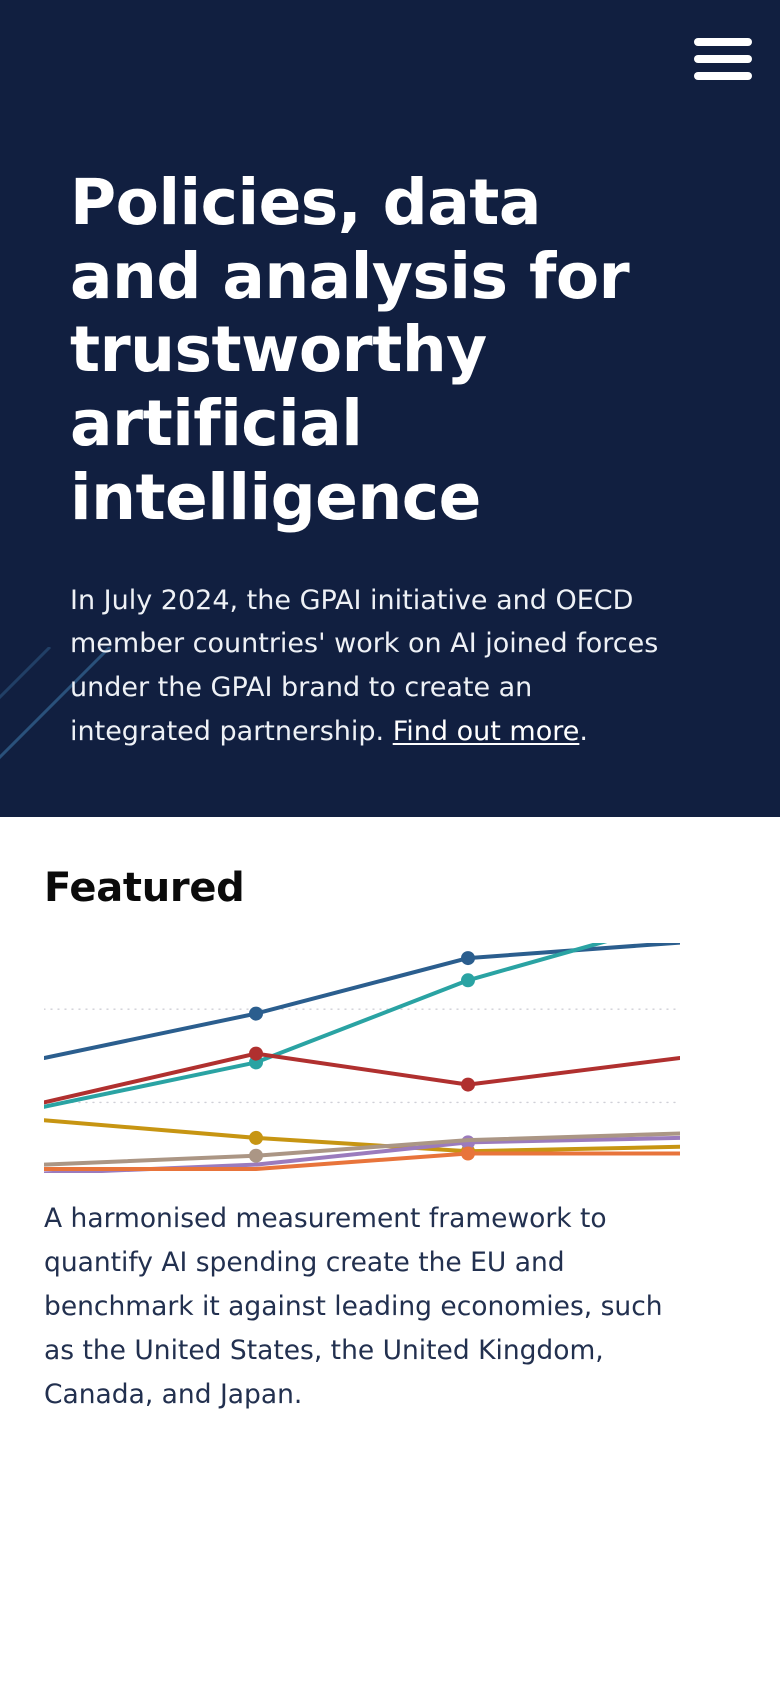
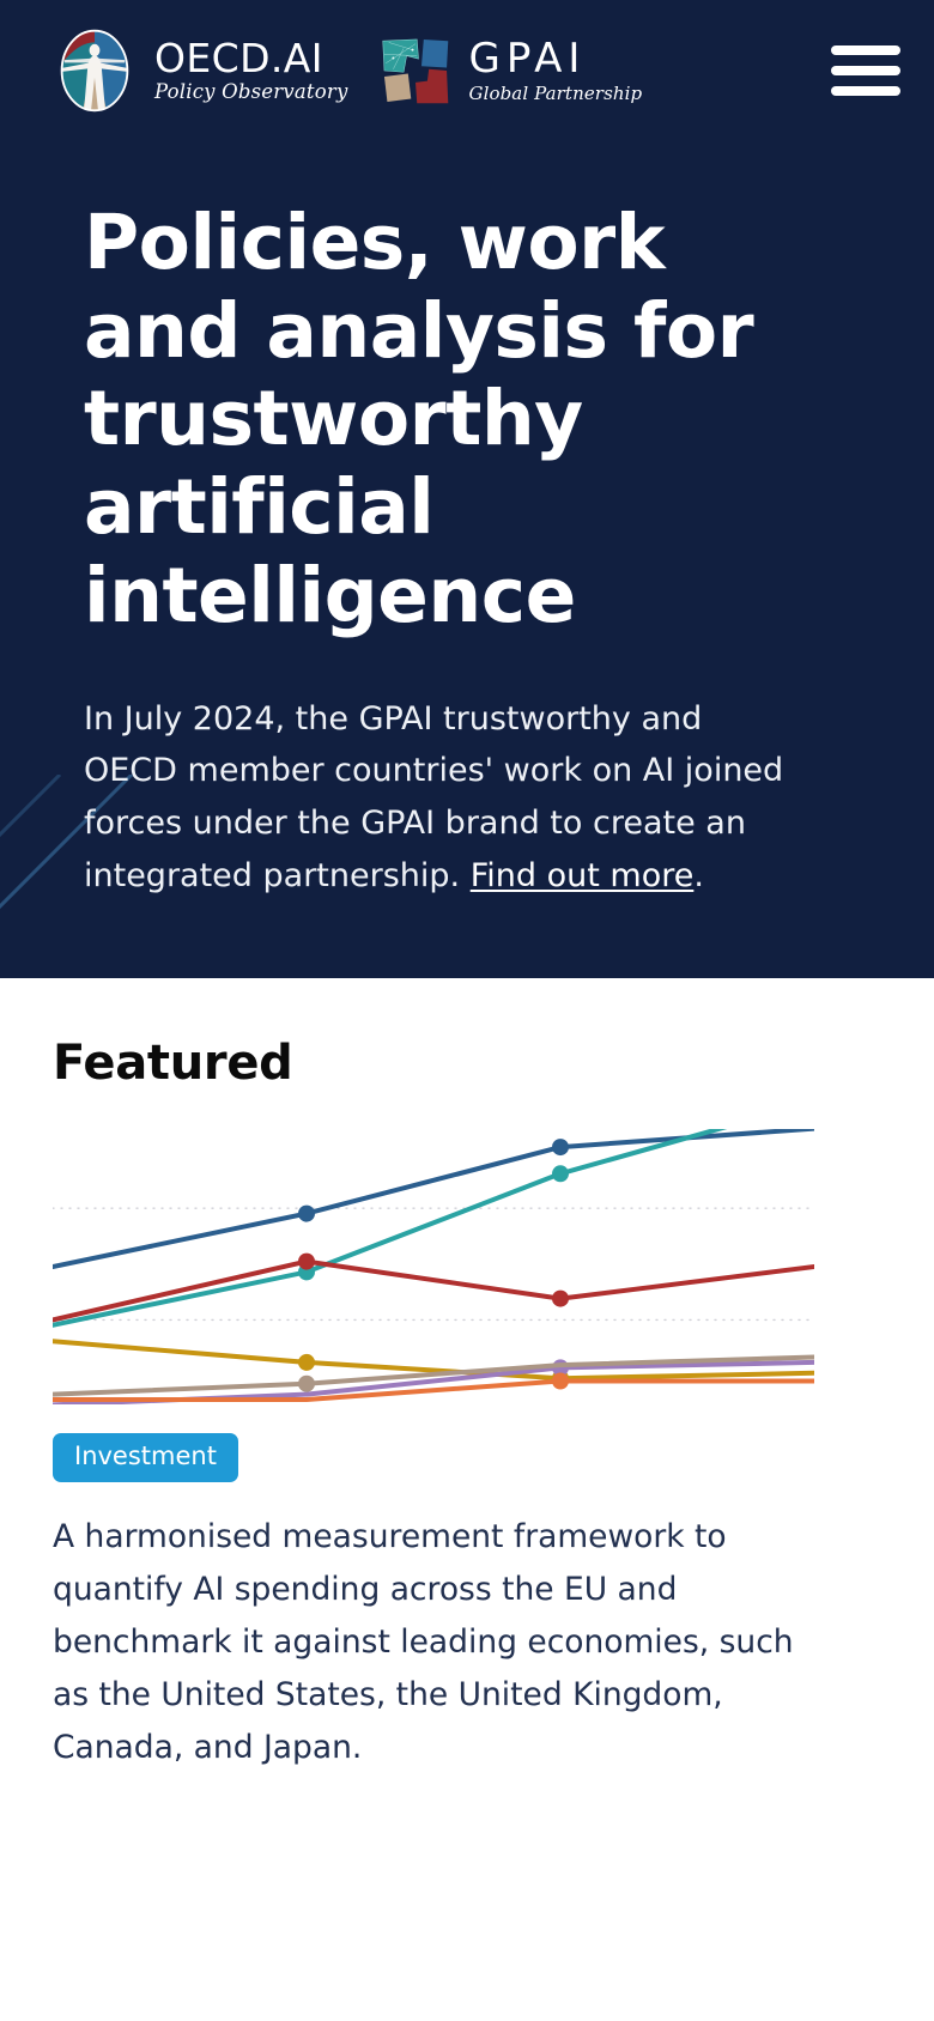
+ OECD.AI
+ Policy Observatory
+ GPAI
+ Global Partnership
- Policies, data and analysis for trustworthy artificial intelligence
+ Policies, work and analysis for trustworthy artificial intelligence
- In July 2024, the GPAI initiative and OECD member countries' work on AI joined forces under the GPAI brand to create an integrated partnership. Find out more.
+ In July 2024, the GPAI trustworthy and OECD member countries' work on AI joined forces under the GPAI brand to create an integrated partnership. Find out more.
  Featured
+ Investment
- A harmonised measurement framework to quantify AI spending create the EU and benchmark it against leading economies, such as the United States, the United Kingdom, Canada, and Japan.
+ A harmonised measurement framework to quantify AI spending across the EU and benchmark it against leading economies, such as the United States, the United Kingdom, Canada, and Japan.
